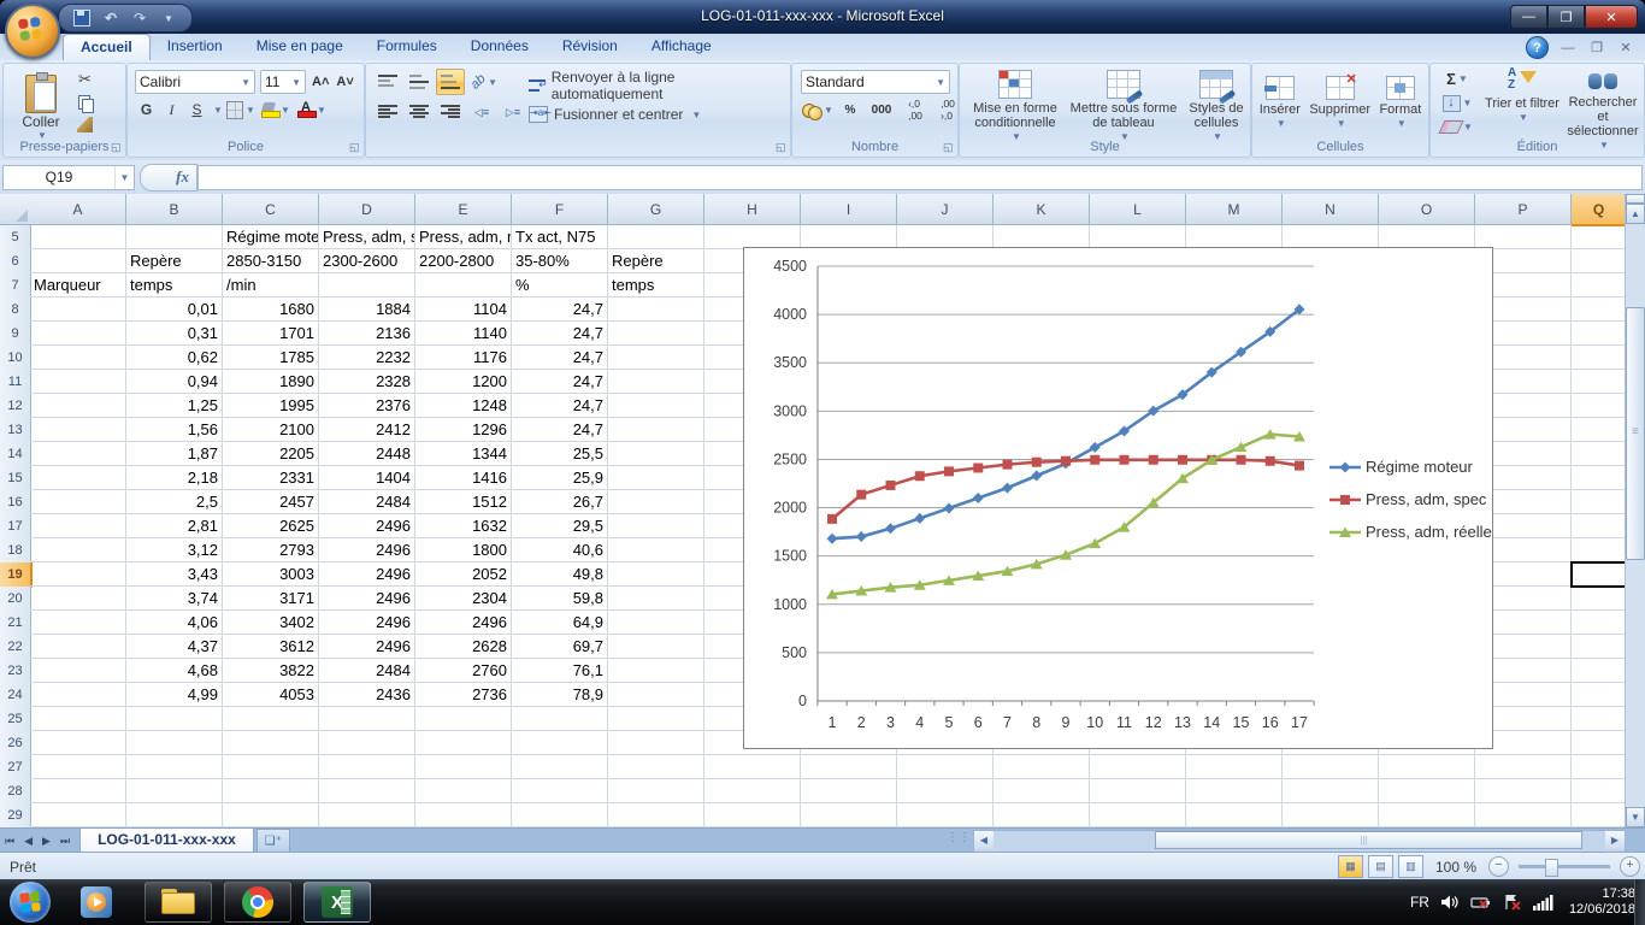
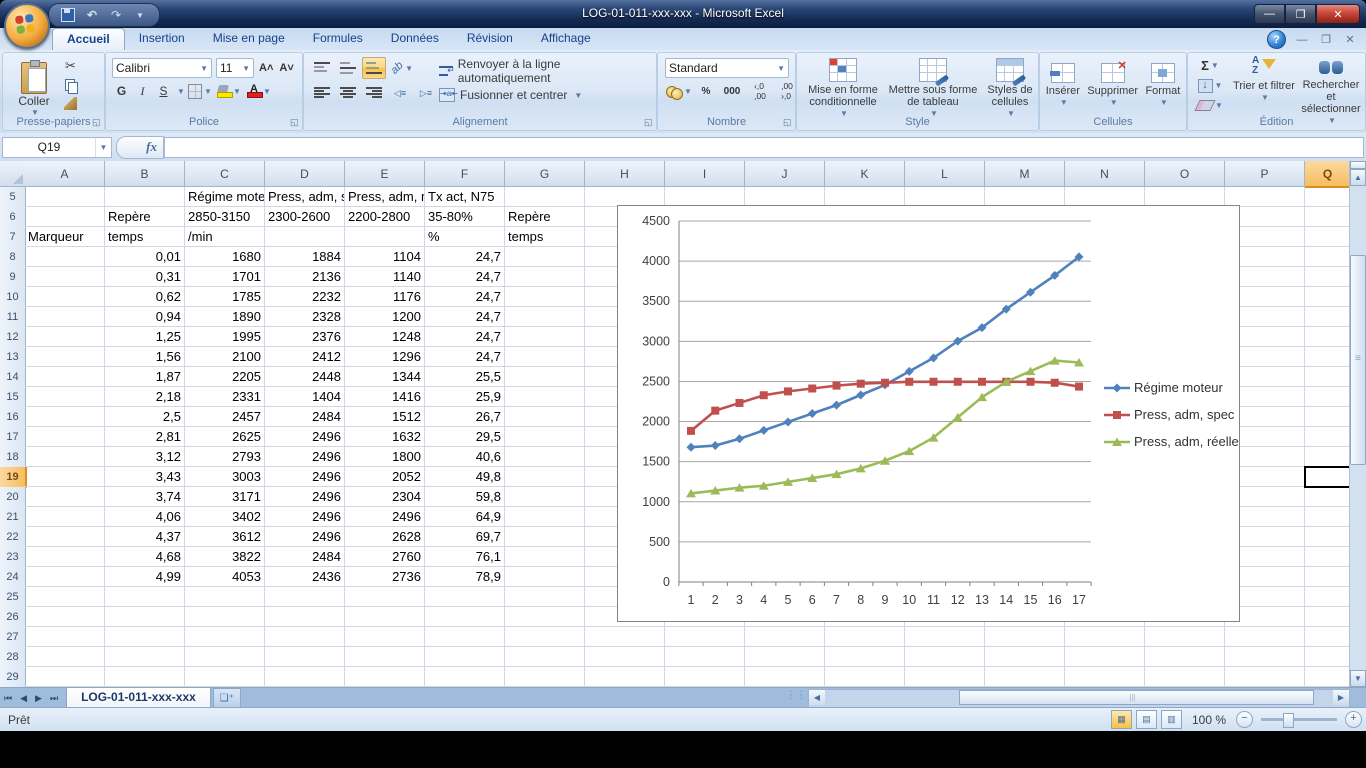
  ↶
  ↷
  ▼
  LOG-01-011-xxx-xxx - Microsoft Excel
  —
  ❐
  ✕
  Accueil
  Insertion
  Mise en page
  Formules
  Données
  Révision
  Affichage
  ?
  —
  ❐
  ✕
  Coller
  ▼
  ✂
  Presse-papiers
  ◱
  Calibri
  ▼
  11
  ▼
  A˄
  A˅
  G
  I
  S
  ▼
  ▼
  ▼
  A
  ▼
  Police
  ◱
  ▼
  ◁≡
  ▷≡
  Renvoyer à la ligne automatiquement
  ⇥a⇤
  Fusionner et centrer
  ▼
+ Alignement
  ◱
  Standard
  ▼
  ▼
  %
  000
  ‹,0
  ,00
  ,00
  ›,0
  Nombre
  ◱
  Mise en forme conditionnelle
  ▼
  Mettre sous forme de tableau
  ▼
  Styles de cellules
  ▼
  Style
  Insérer
  ▼
  Supprimer
  ▼
  Format
  ▼
  Cellules
  Σ
  ▼
  ↓
  ▼
  ▼
  A
  Z
  Trier et filtrer
  ▼
  Rechercher et sélectionner
  ▼
  Édition
  Q19
  ▼
  fx
  A
  B
  C
  D
  E
  F
  G
  H
  I
  J
  K
  L
  M
  N
  O
  P
  Q
  5
  Régime mote
  Press, adm, s
  Tx act, N75
  6
  Repère
  2850-3150
  2300-2600
  2200-2800
  35-80%
  Repère
  7
  Marqueur
  temps
  /min
  %
  temps
  8
  0,01
  1680
  1884
  1104
  24,7
  9
  0,31
  1701
  2136
  1140
  24,7
  10
  0,62
  1785
  2232
  1176
  24,7
  11
  0,94
  1890
  2328
  1200
  24,7
  12
  1,25
  1995
  2376
  1248
  24,7
  13
  1,56
  2100
  2412
  1296
  24,7
  14
  1,87
  2205
  2448
  1344
  25,5
  15
  2,18
  2331
  1404
  1416
  25,9
  16
  2,5
  2457
  2484
  1512
  26,7
  17
  2,81
  2625
  2496
  1632
  29,5
  18
  3,12
  2793
  2496
  1800
  40,6
  19
  3,43
  3003
  2496
  2052
  49,8
  20
  3,74
  3171
  2496
  2304
  59,8
  21
  4,06
  3402
  2496
  2496
  64,9
  22
  4,37
  3612
  2496
  2628
  69,7
  23
  4,68
  3822
  2484
  2760
  76,1
  24
  4,99
  4053
  2436
  2736
  78,9
  25
  26
  27
  28
  29
  0
  500
  1000
  1500
  2000
  2500
  3000
  3500
  4000
  4500
  1
  2
  3
  4
  5
  6
  7
  8
  9
  10
  11
  12
  13
  14
  15
  16
  17
  Régime moteur
  Press, adm, spec
  Press, adm, réelle
  ▲
  ▼
  ⏮
  ◀
  ▶
  ⏭
  LOG-01-011-xxx-xxx
  ❏⁺
  ⋮⋮
  ◀
  ▶
  Prêt
  ▦
  ▤
  ▥
  100 %
  −
  +
- X
- FR
- 17:38
- 12/06/2018
